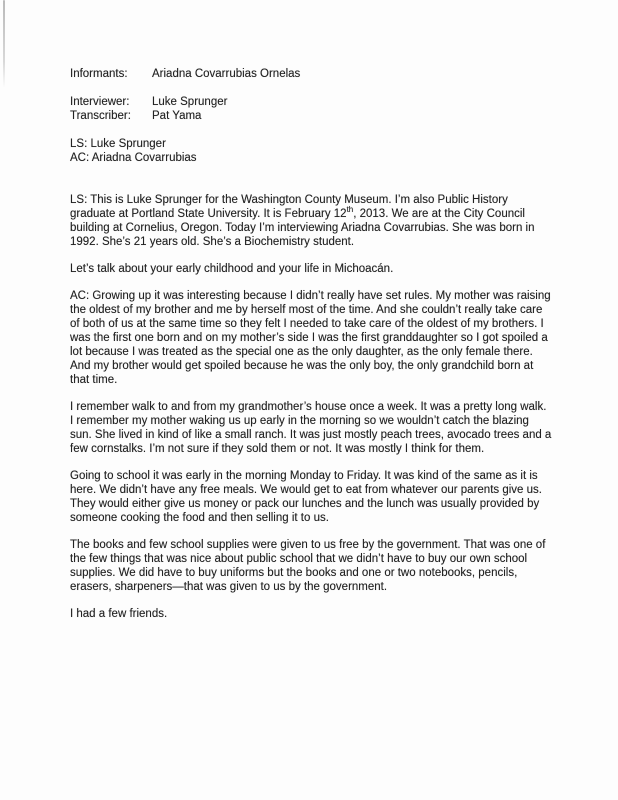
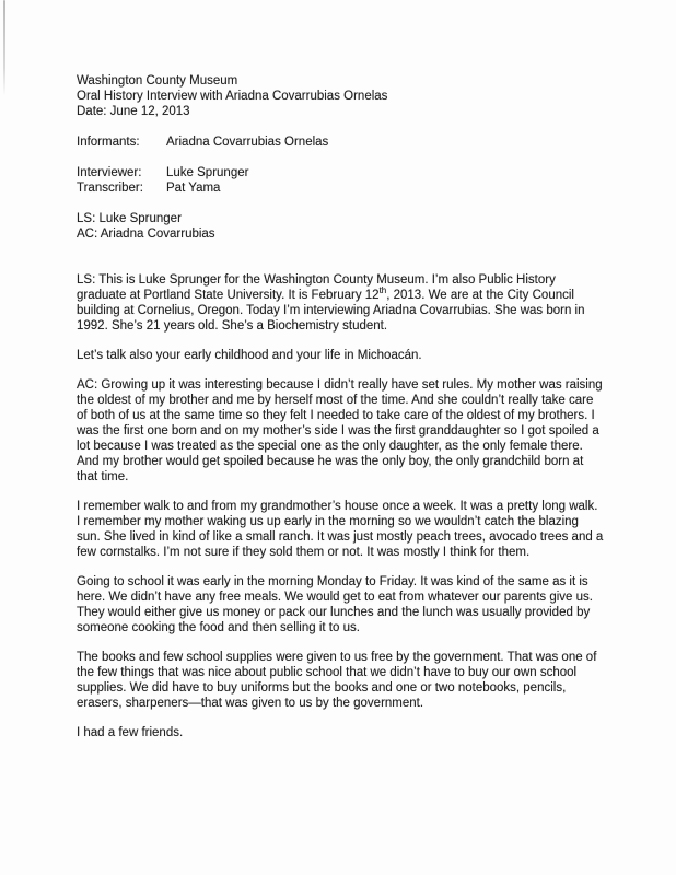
+ Washington County Museum
+ Oral History Interview with Ariadna Covarrubias Ornelas
+ Date: June 12, 2013
  Informants:
  Ariadna Covarrubias Ornelas
  Interviewer:
  Luke Sprunger
  Transcriber:
  Pat Yama
  LS: Luke Sprunger
  AC: Ariadna Covarrubias
  LS: This is Luke Sprunger for the Washington County Museum. I’m also Public History graduate at Portland State University. It is February 12th, 2013. We are at the City Council building at Cornelius, Oregon. Today I’m interviewing Ariadna Covarrubias. She was born in 1992. She’s 21 years old. She’s a Biochemistry student.
- Let’s talk about your early childhood and your life in Michoacán.
+ Let’s talk also your early childhood and your life in Michoacán.
  AC: Growing up it was interesting because I didn’t really have set rules. My mother was raising the oldest of my brother and me by herself most of the time. And she couldn’t really take care of both of us at the same time so they felt I needed to take care of the oldest of my brothers. I was the first one born and on my mother’s side I was the first granddaughter so I got spoiled a lot because I was treated as the special one as the only daughter, as the only female there. And my brother would get spoiled because he was the only boy, the only grandchild born at that time.
  I remember walk to and from my grandmother’s house once a week. It was a pretty long walk. I remember my mother waking us up early in the morning so we wouldn’t catch the blazing sun. She lived in kind of like a small ranch. It was just mostly peach trees, avocado trees and a few cornstalks. I’m not sure if they sold them or not. It was mostly I think for them.
  Going to school it was early in the morning Monday to Friday. It was kind of the same as it is here. We didn’t have any free meals. We would get to eat from whatever our parents give us. They would either give us money or pack our lunches and the lunch was usually provided by someone cooking the food and then selling it to us.
  The books and few school supplies were given to us free by the government. That was one of the few things that was nice about public school that we didn’t have to buy our own school supplies. We did have to buy uniforms but the books and one or two notebooks, pencils, erasers, sharpeners—that was given to us by the government.
  I had a few friends.
